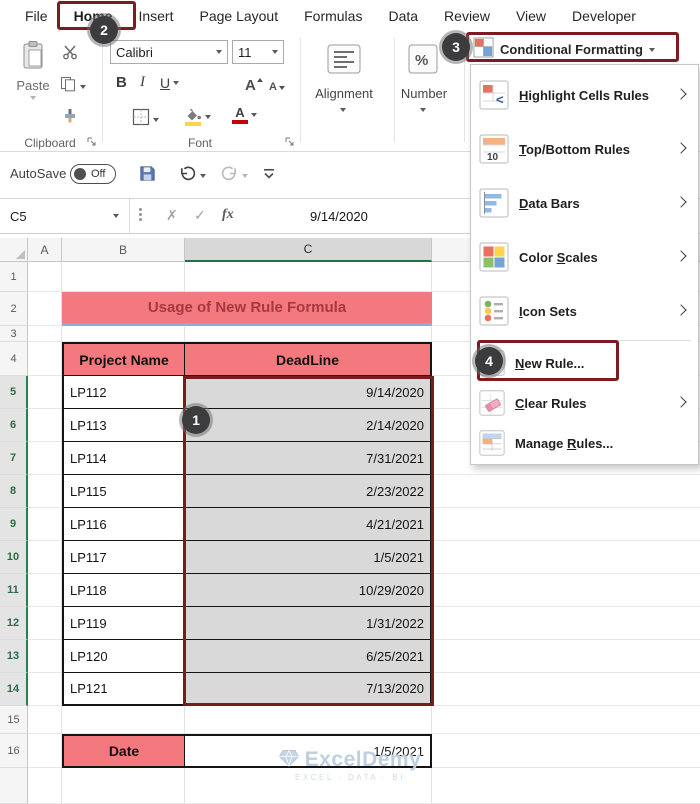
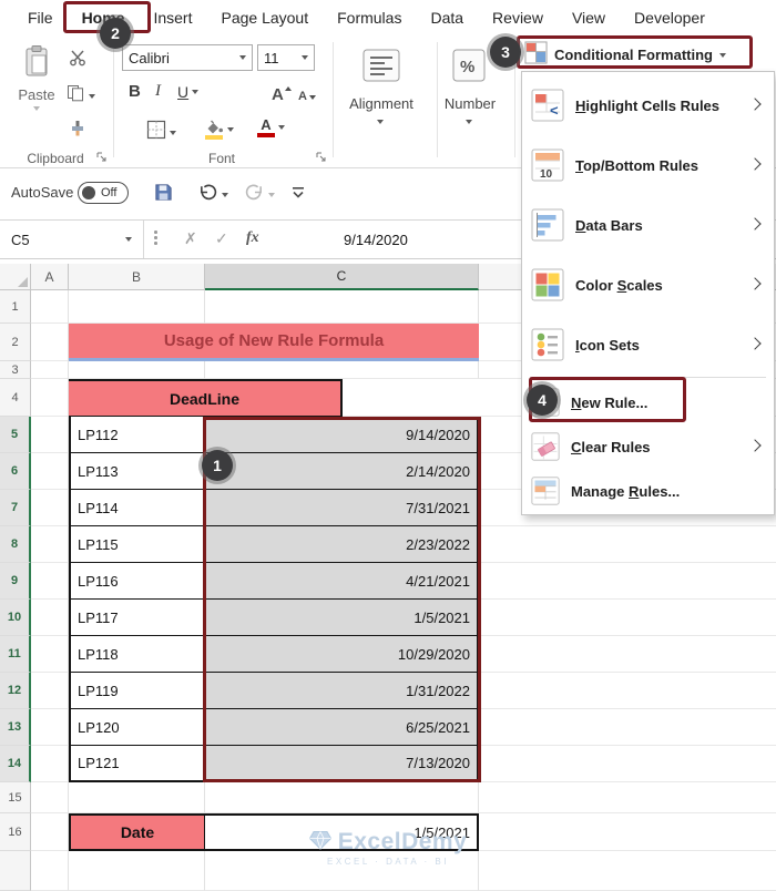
  File
  Insert
  Page Layout
  Formulas
  Data
  Review
  View
  Developer
  Paste
  Clipboard
  Calibri
  11
  B
  I
  U
  A
  A
  A
  Font
  Alignment
  %
  Number
  Conditional Formatting
  AutoSave
  Off
  C5
  ✗
  ✓
  fx
  9/14/2020
  A
  B
  C
  1
  2
  Usage of New Rule Formula
  3
  4
- Project Name
  DeadLine
  5
  LP112
  9/14/2020
  6
  LP113
  2/14/2020
  7
  LP114
  7/31/2021
  8
  LP115
  2/23/2022
  9
  LP116
  4/21/2021
  10
  LP117
  1/5/2021
  11
  LP118
  10/29/2020
  12
  LP119
  1/31/2022
  13
  LP120
  6/25/2021
  14
  LP121
  7/13/2020
  15
  16
  Date
  1/5/2021
  ExcelDemy
  EXCEL · DATA · BI
  <
  Highlight Cells Rules
  10
  Top/Bottom Rules
  Data Bars
  Color Scales
  Icon Sets
  New Rule...
  Clear Rules
  Manage Rules...
  1
  2
  3
  4
